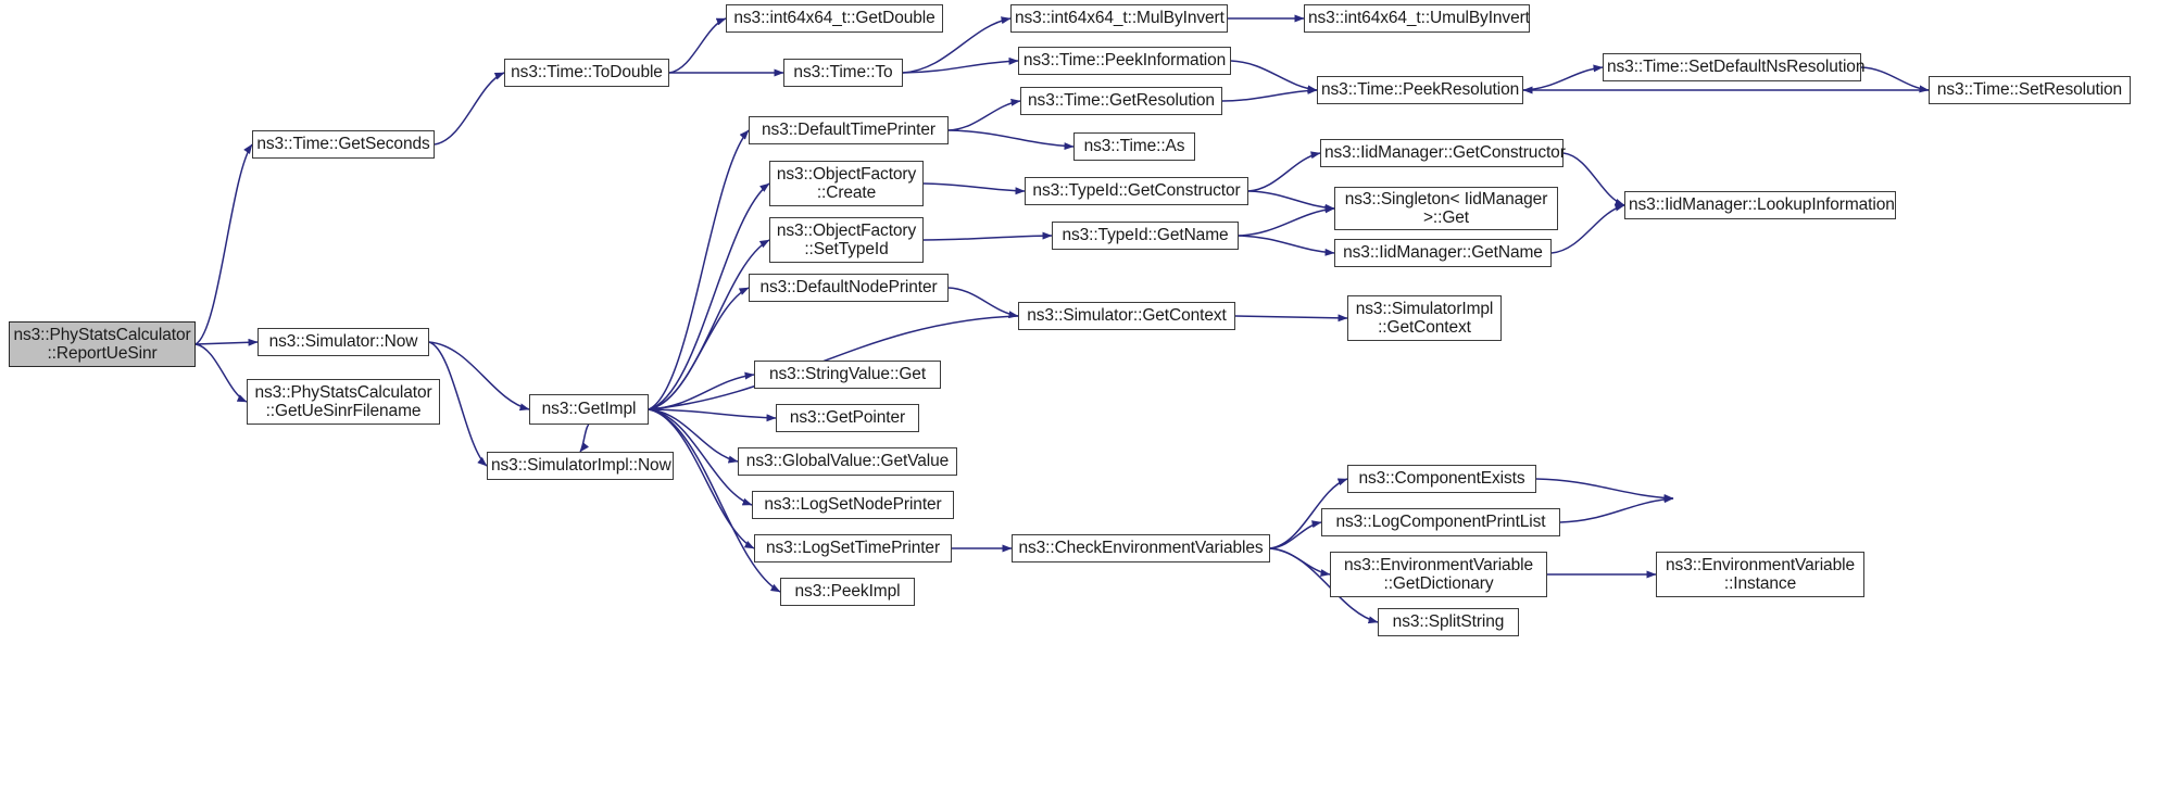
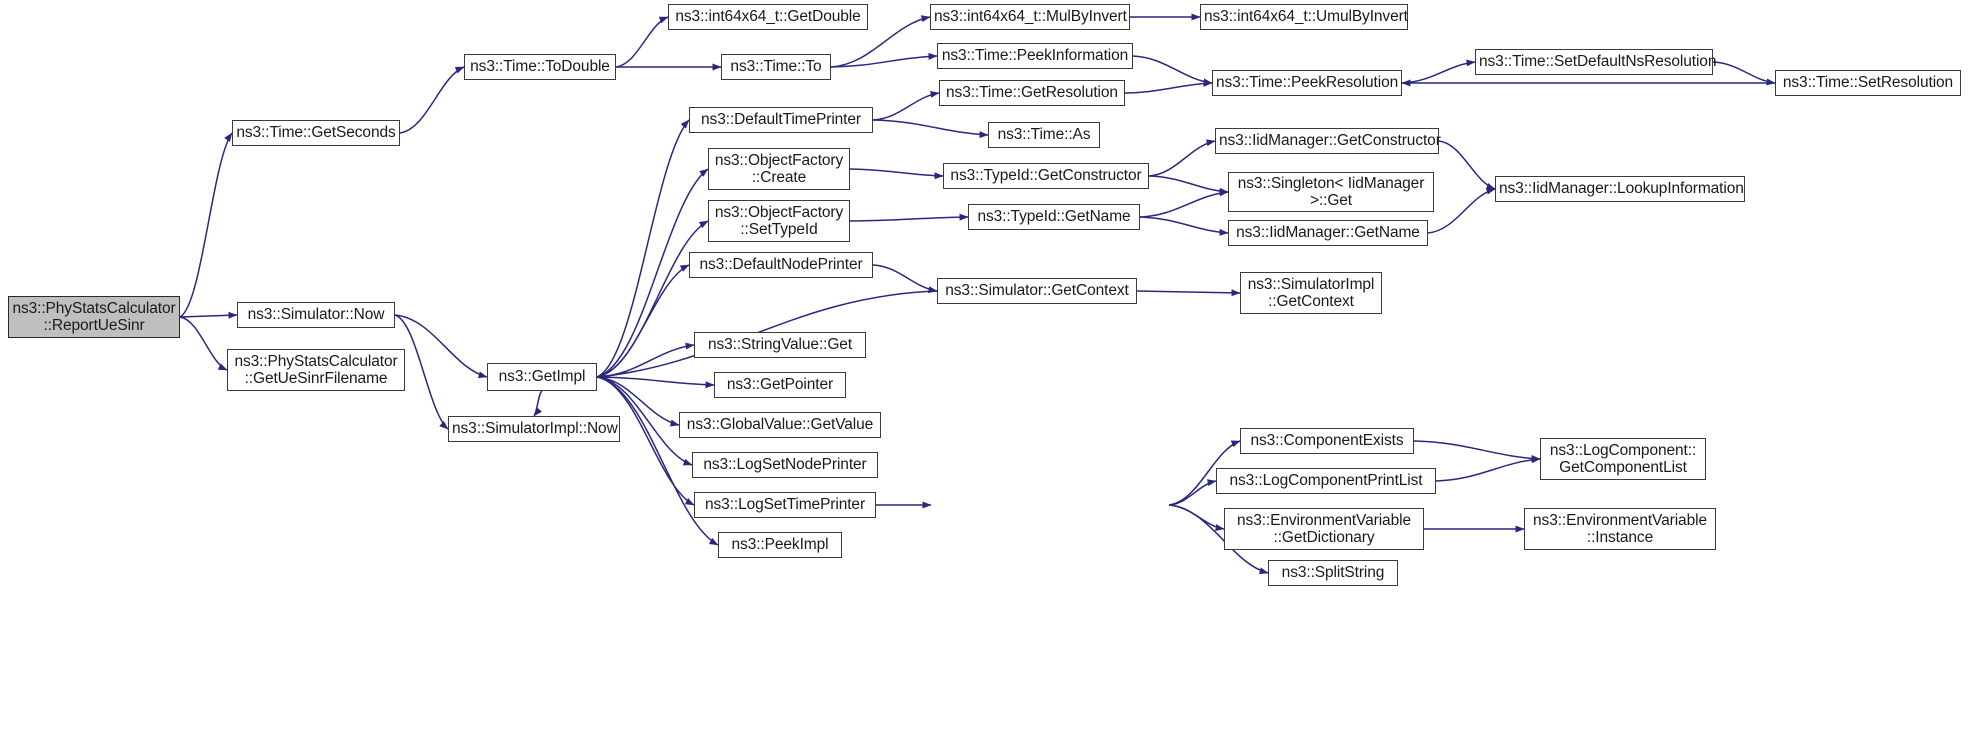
  ns3::PhyStatsCalculator
  ::ReportUeSinr
  ns3::Time::GetSeconds
  ns3::Simulator::Now
  ns3::PhyStatsCalculator
  ::GetUeSinrFilename
  ns3::SimulatorImpl::Now
  ns3::GetImpl
  ns3::Time::ToDouble
  ns3::Time::To
  ns3::int64x64_t::GetDouble
  ns3::int64x64_t::MulByInvert
  ns3::int64x64_t::UmulByInvert
  ns3::Time::PeekInformation
  ns3::Time::PeekResolution
  ns3::Time::SetDefaultNsResolution
  ns3::Time::SetResolution
  ns3::Time::GetResolution
  ns3::DefaultTimePrinter
  ns3::Time::As
  ns3::ObjectFactory
  ::Create
  ns3::TypeId::GetConstructor
  ns3::IidManager::GetConstructor
  ns3::Singleton< IidManager
  >::Get
  ns3::IidManager::LookupInformation
  ns3::ObjectFactory
  ::SetTypeId
  ns3::TypeId::GetName
  ns3::IidManager::GetName
  ns3::DefaultNodePrinter
  ns3::Simulator::GetContext
  ns3::SimulatorImpl
  ::GetContext
  ns3::StringValue::Get
  ns3::GetPointer
  ns3::GlobalValue::GetValue
  ns3::LogSetNodePrinter
  ns3::LogSetTimePrinter
  ns3::PeekImpl
- ns3::CheckEnvironmentVariables
  ns3::ComponentExists
  ns3::LogComponentPrintList
  ns3::EnvironmentVariable
  ::GetDictionary
  ns3::SplitString
+ ns3::LogComponent::
+ GetComponentList
  ns3::EnvironmentVariable
  ::Instance
